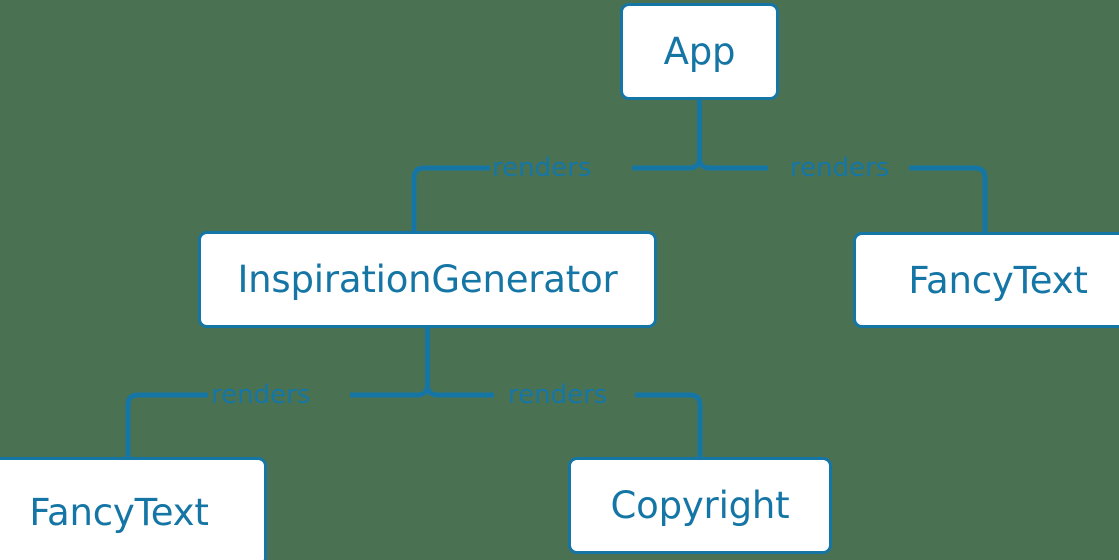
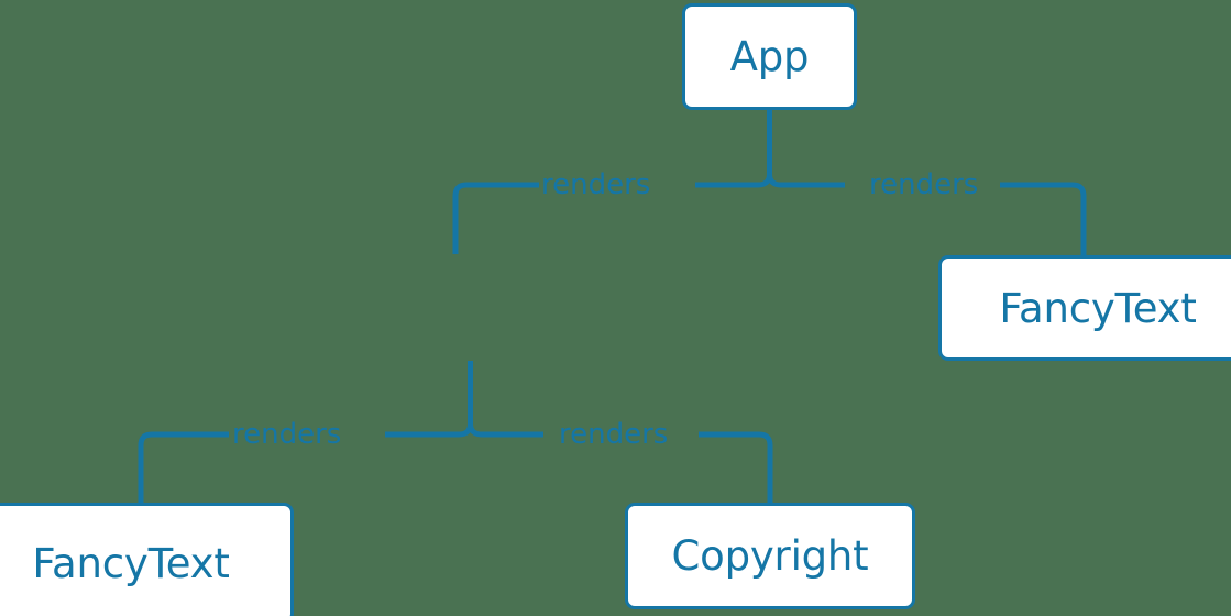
  App
- InspirationGenerator
  FancyText
  FancyText
  Copyright
  renders
  renders
  renders
  renders
